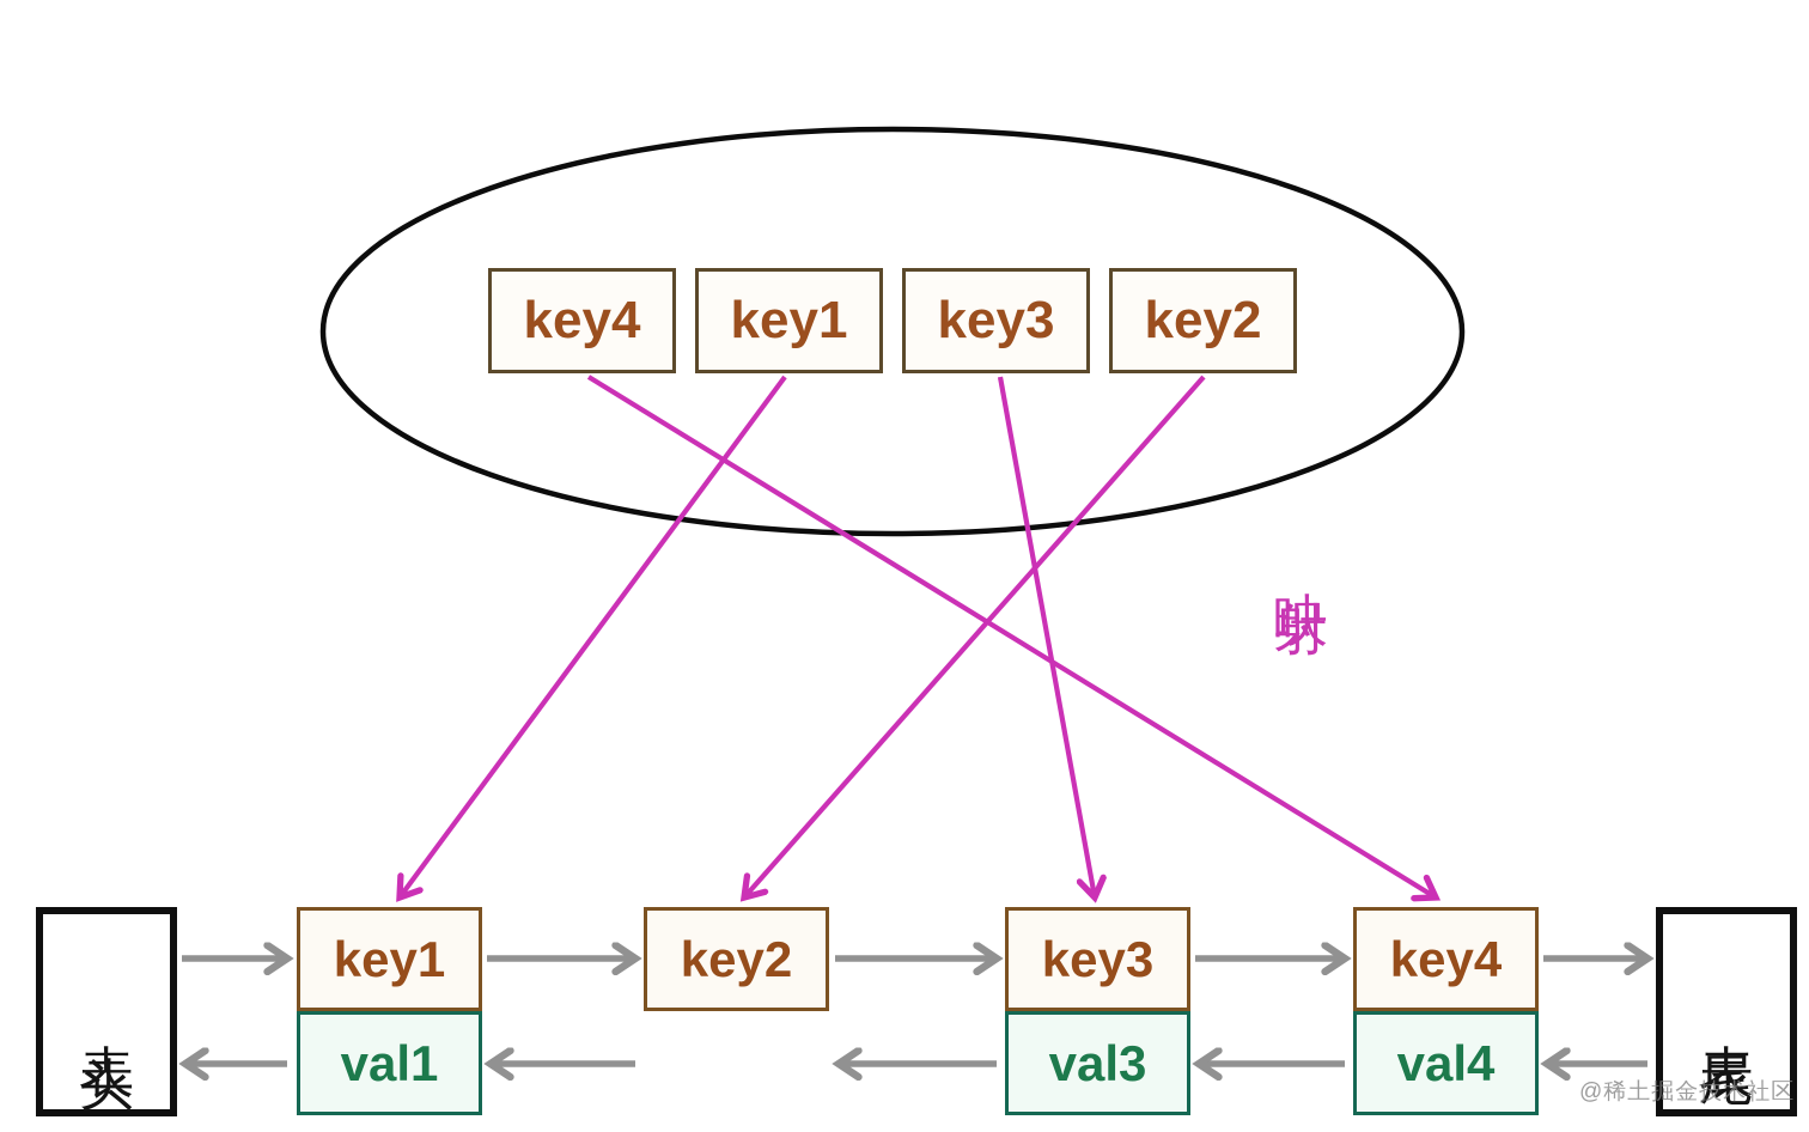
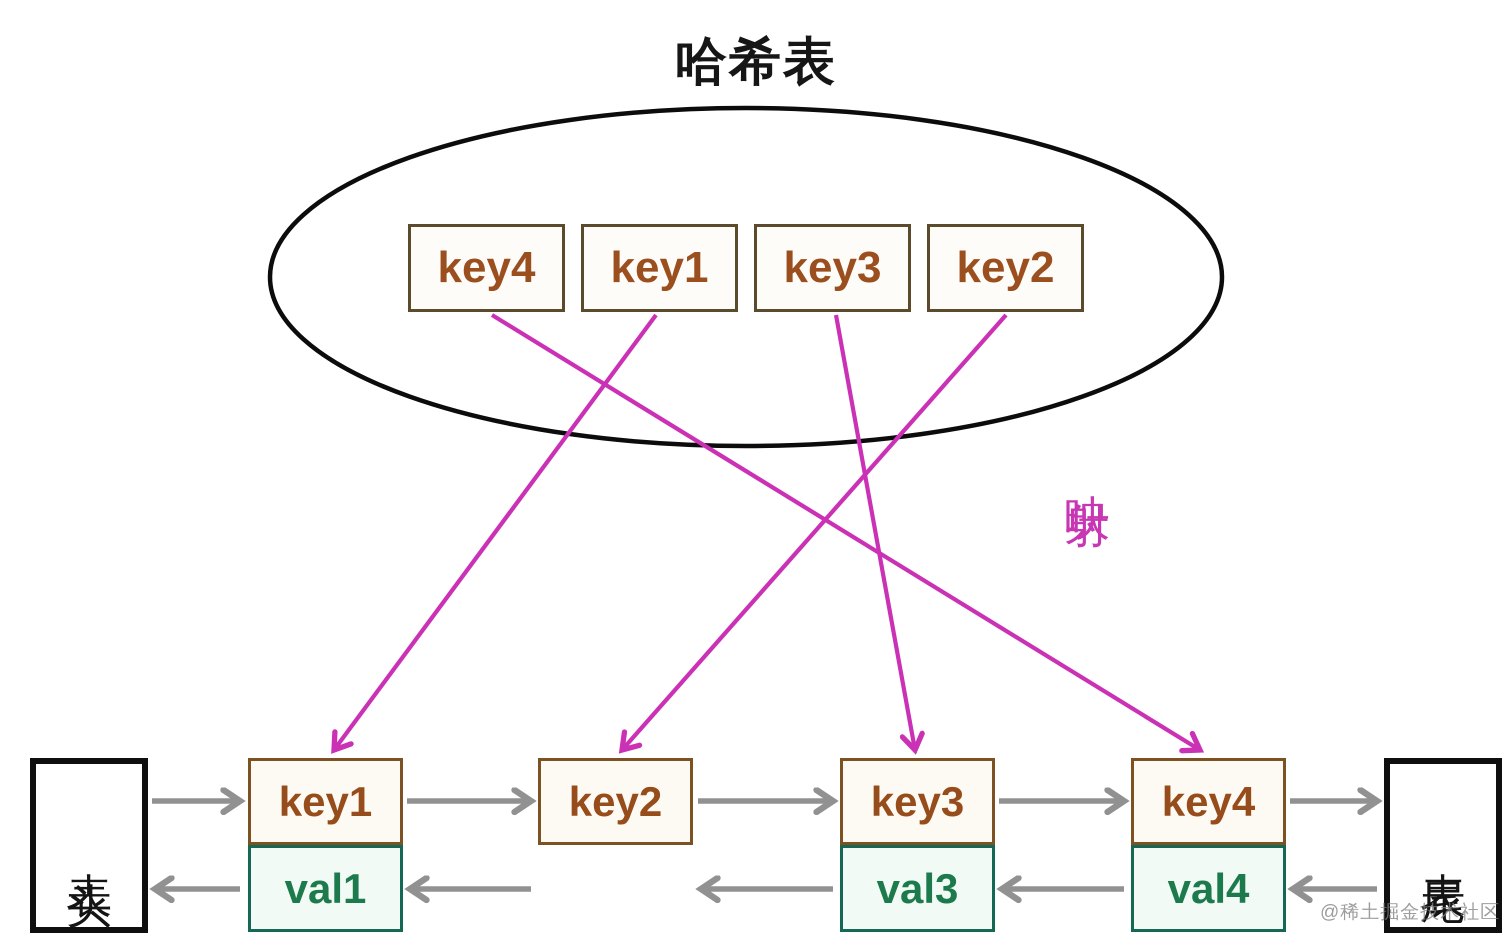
+ 哈希表
  key4
  key1
  key3
  key2
  key1
  val1
  key2
  key3
  val3
  key4
  val4
  @稀土掘金技术社区
